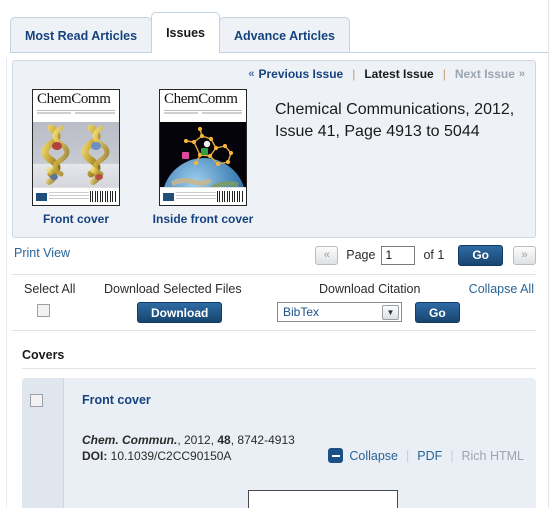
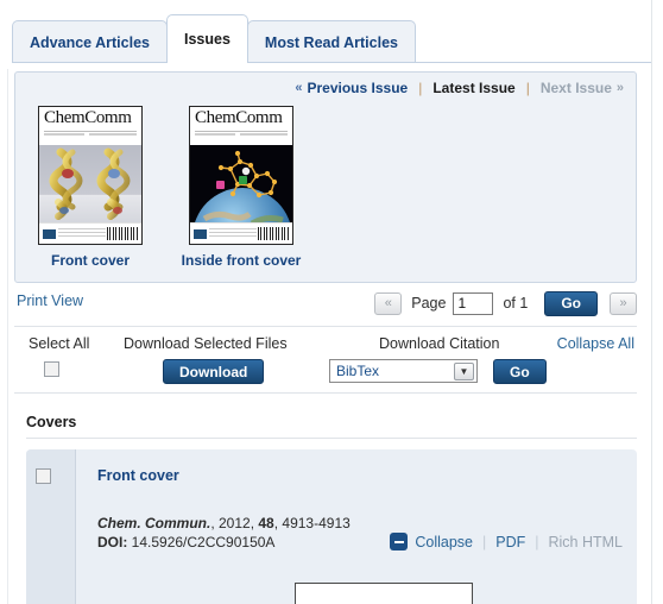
- Most Read Articles
+ Advance Articles
  Issues
- Advance Articles
+ Most Read Articles
  «
  Previous Issue
  |
  Latest Issue
  |
  Next Issue
  »
  ChemComm
  Front cover
  ChemComm
  Inside front cover
- Chemical Communications, 2012, Issue 41, Page 4913 to 5044
  Print View
  «
  Page
  1
  of 1
  Go
  »
  Select All
  Download Selected Files
  Download
  Download Citation
  BibTex
  ▼
  Go
  Collapse All
  Covers
  Front cover
- Chem. Commun., 2012, 48, 8742-4913
+ Chem. Commun., 2012, 48, 4913-4913
- DOI: 10.1039/C2CC90150A
+ DOI: 14.5926/C2CC90150A
  Collapse
  |
  PDF
  |
  Rich HTML
